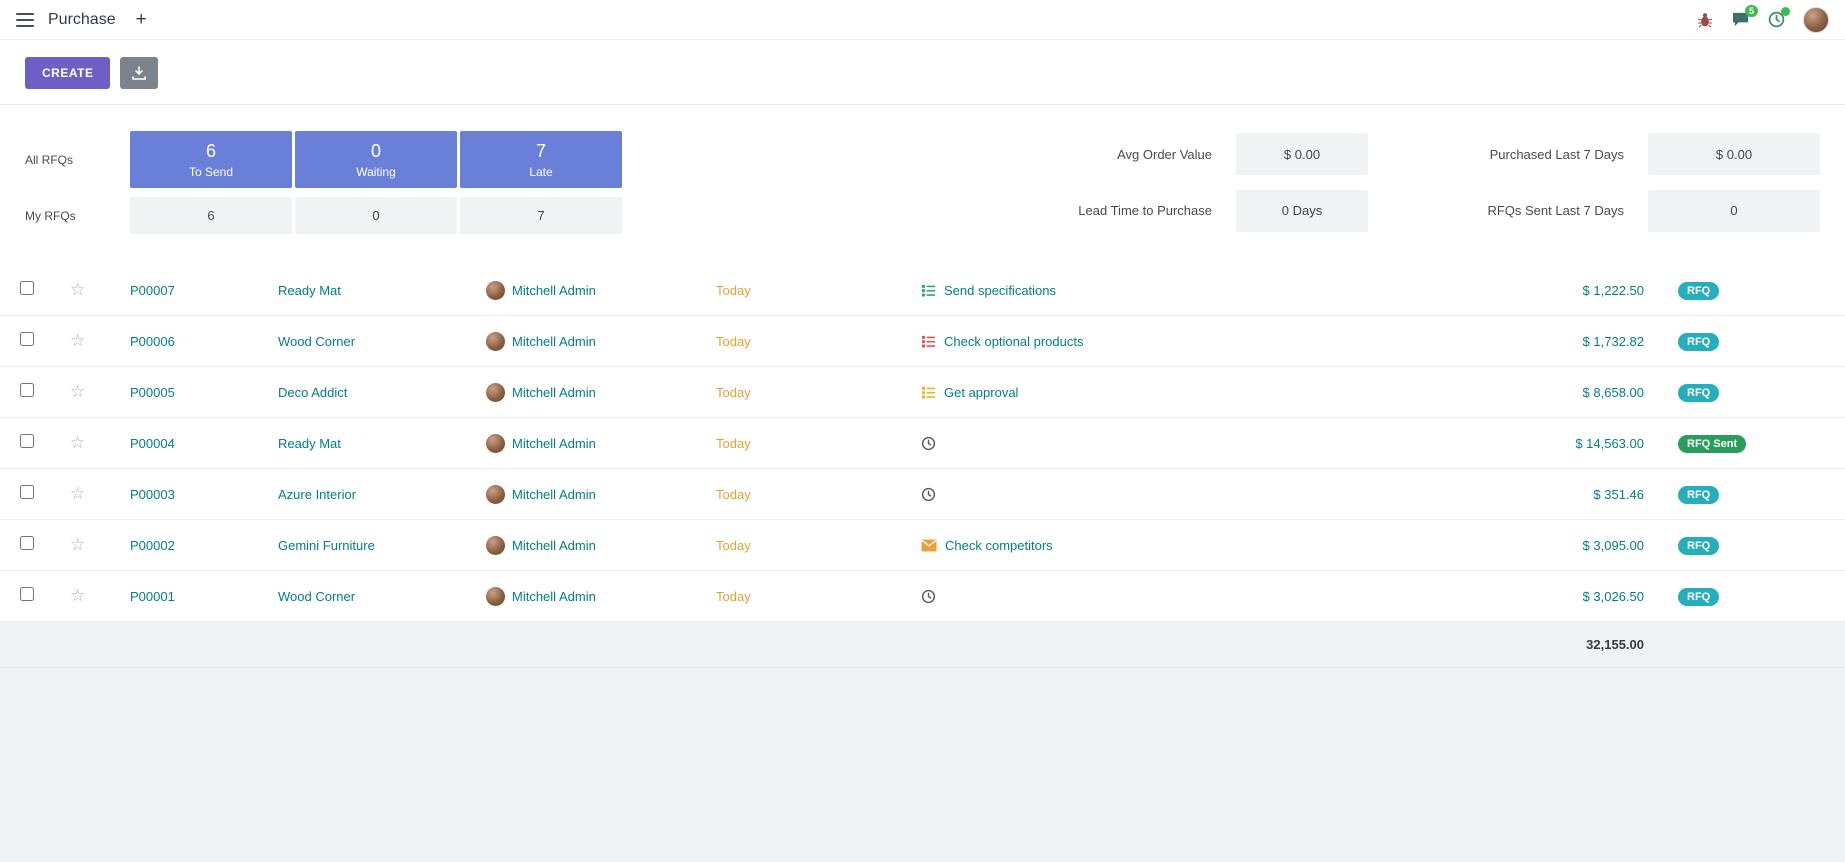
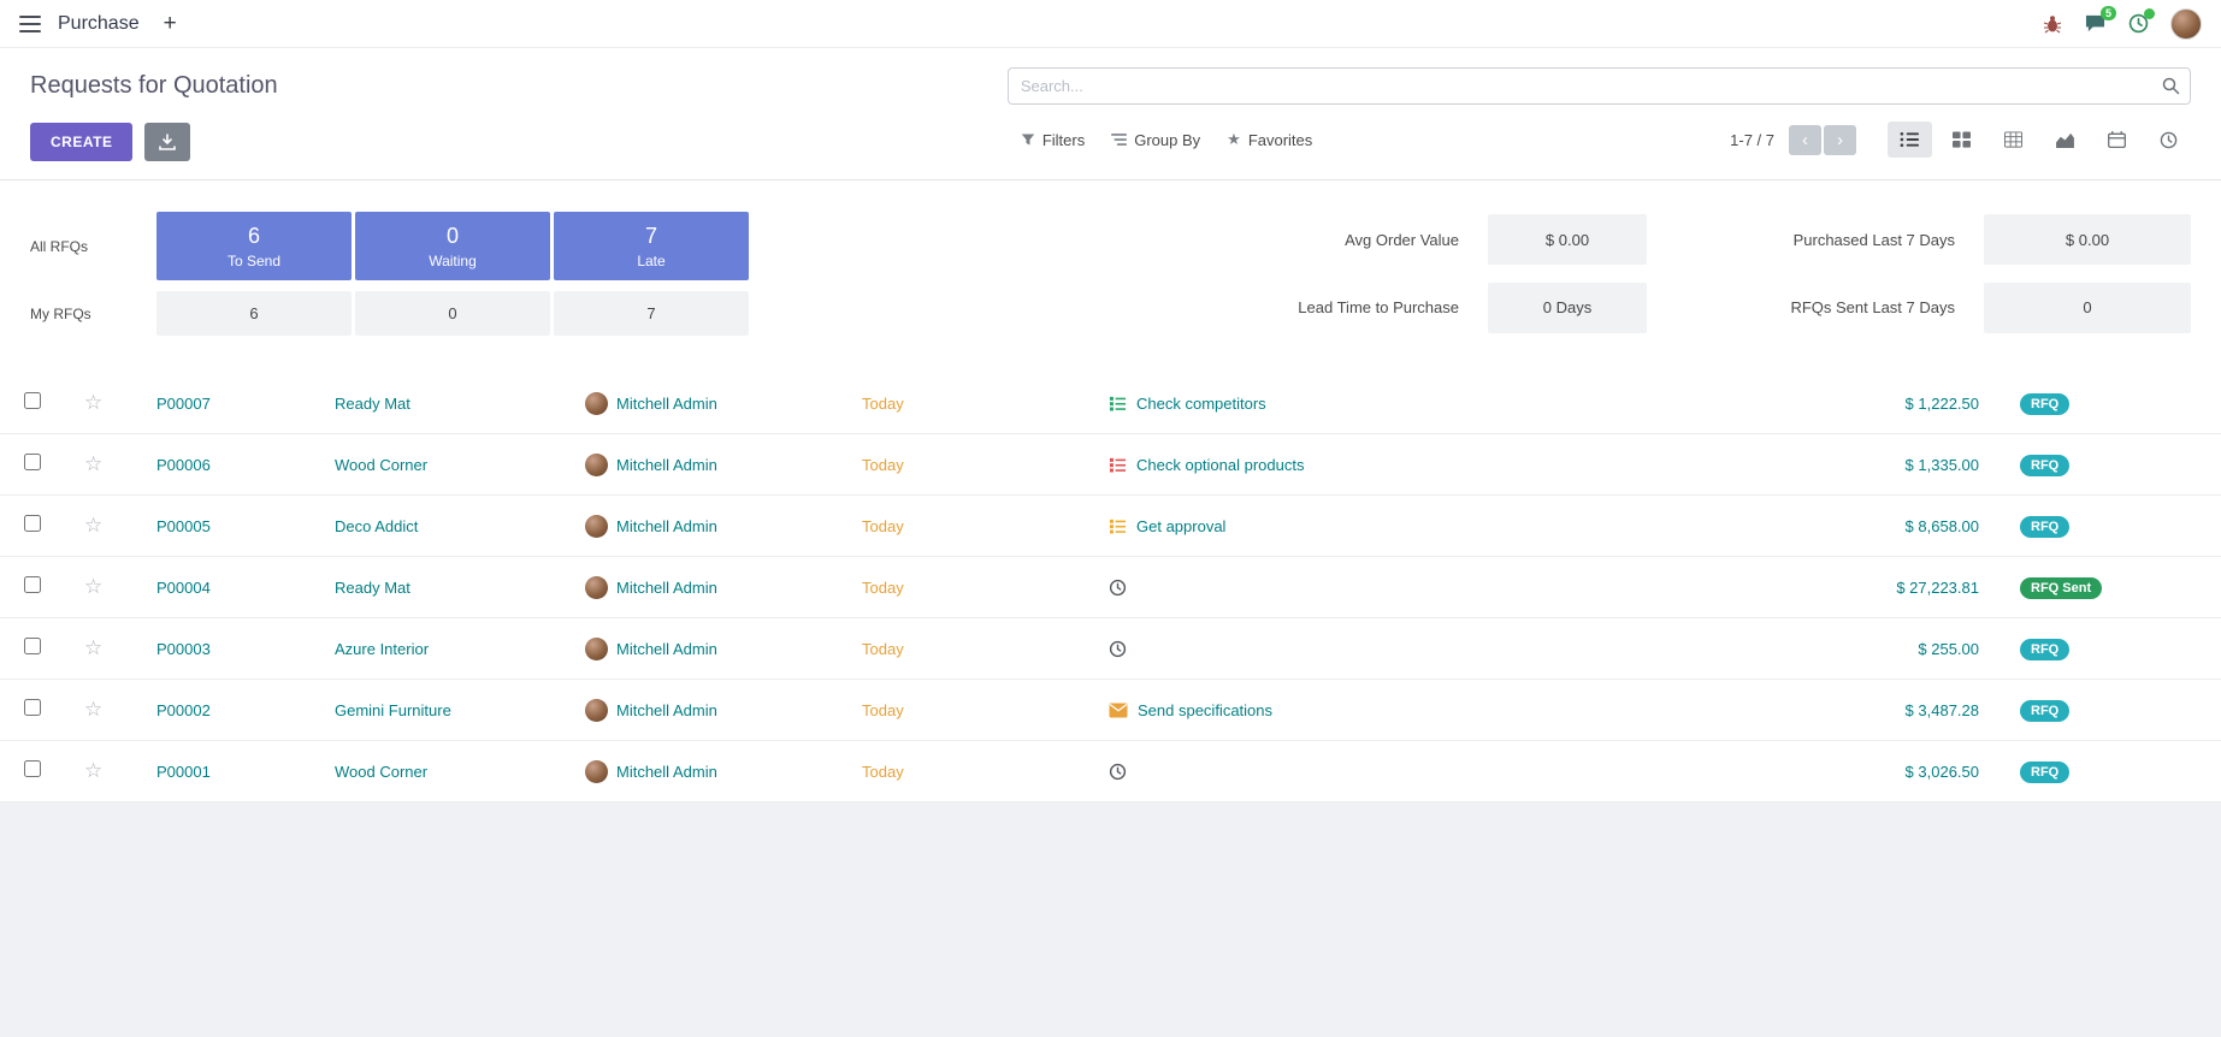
  Purchase
  +
  5
+ Requests for Quotation
  CREATE
+ Search...
+ Filters
+ Group By
+ ★
+ Favorites
+ 1-7 / 7
+ ‹
+ ›
  All RFQs
  6
  To Send
  0
  Waiting
  7
  Late
  My RFQs
  6
  0
  7
  Avg Order Value
  $ 0.00
  Purchased Last 7 Days
  $ 0.00
  Lead Time to Purchase
  0 Days
  RFQs Sent Last 7 Days
  0
  ☆
  P00007
  Ready Mat
  Mitchell Admin
  Today
- Send specifications
+ Check competitors
  $ 1,222.50
  RFQ
  ☆
  P00006
  Wood Corner
  Mitchell Admin
  Today
  Check optional products
- $ 1,732.82
+ $ 1,335.00
  RFQ
  ☆
  P00005
  Deco Addict
  Mitchell Admin
  Today
  Get approval
  $ 8,658.00
  RFQ
  ☆
  P00004
  Ready Mat
  Mitchell Admin
  Today
- $ 14,563.00
+ $ 27,223.81
  RFQ Sent
  ☆
  P00003
  Azure Interior
  Mitchell Admin
  Today
- $ 351.46
+ $ 255.00
  RFQ
  ☆
  P00002
  Gemini Furniture
  Mitchell Admin
  Today
- Check competitors
+ Send specifications
- $ 3,095.00
+ $ 3,487.28
  RFQ
  ☆
  P00001
  Wood Corner
  Mitchell Admin
  Today
  $ 3,026.50
  RFQ
- 32,155.00
